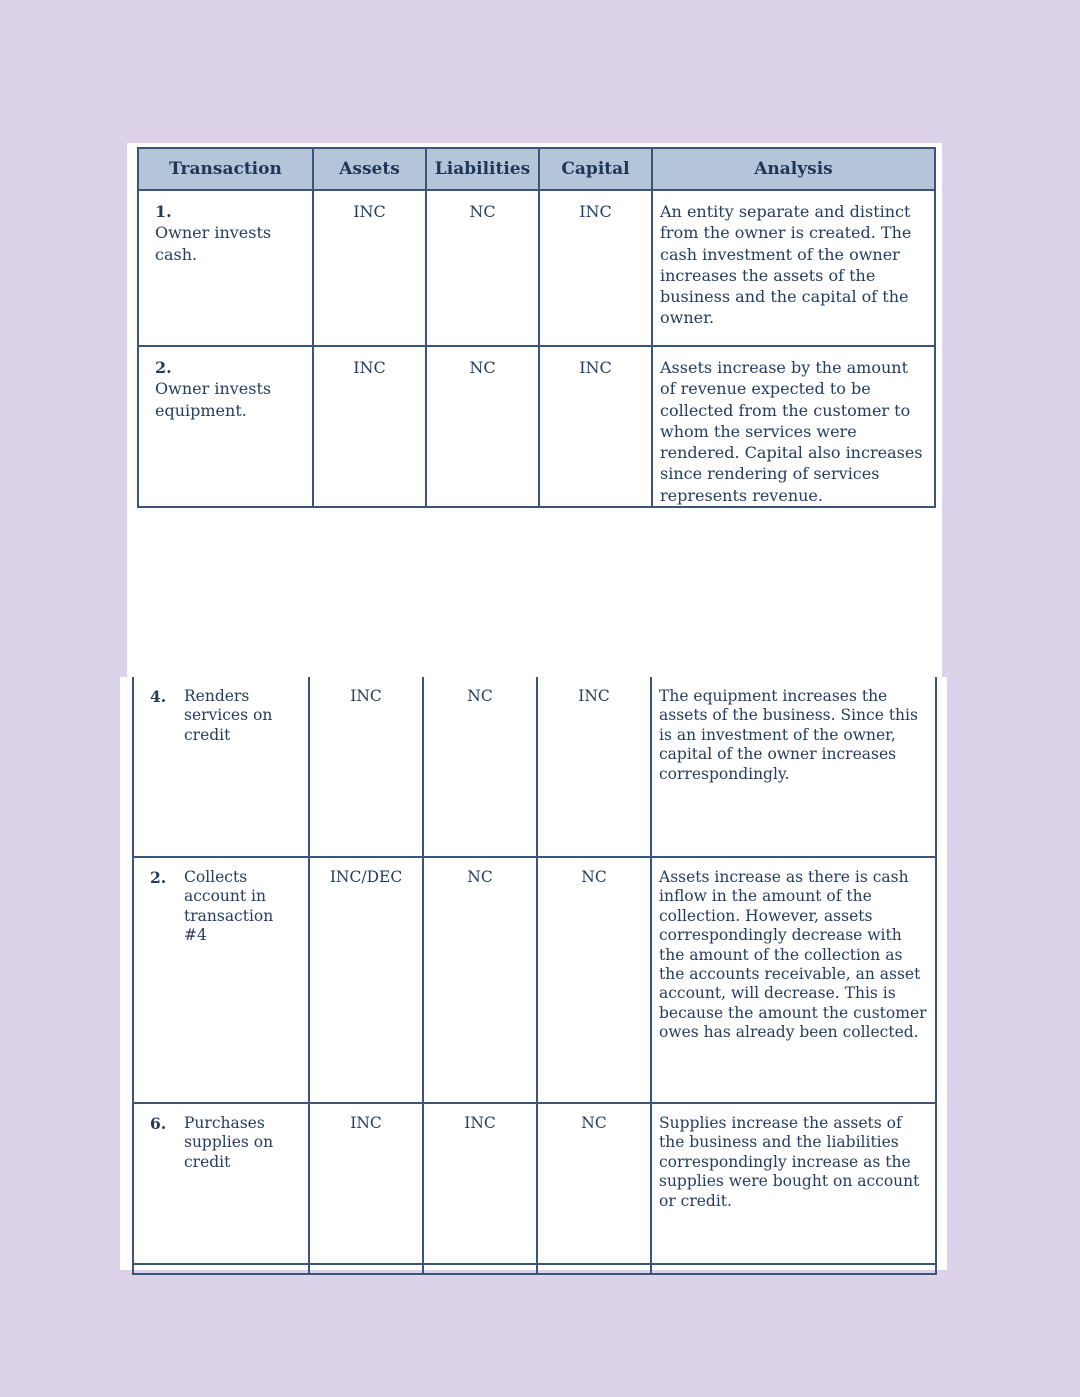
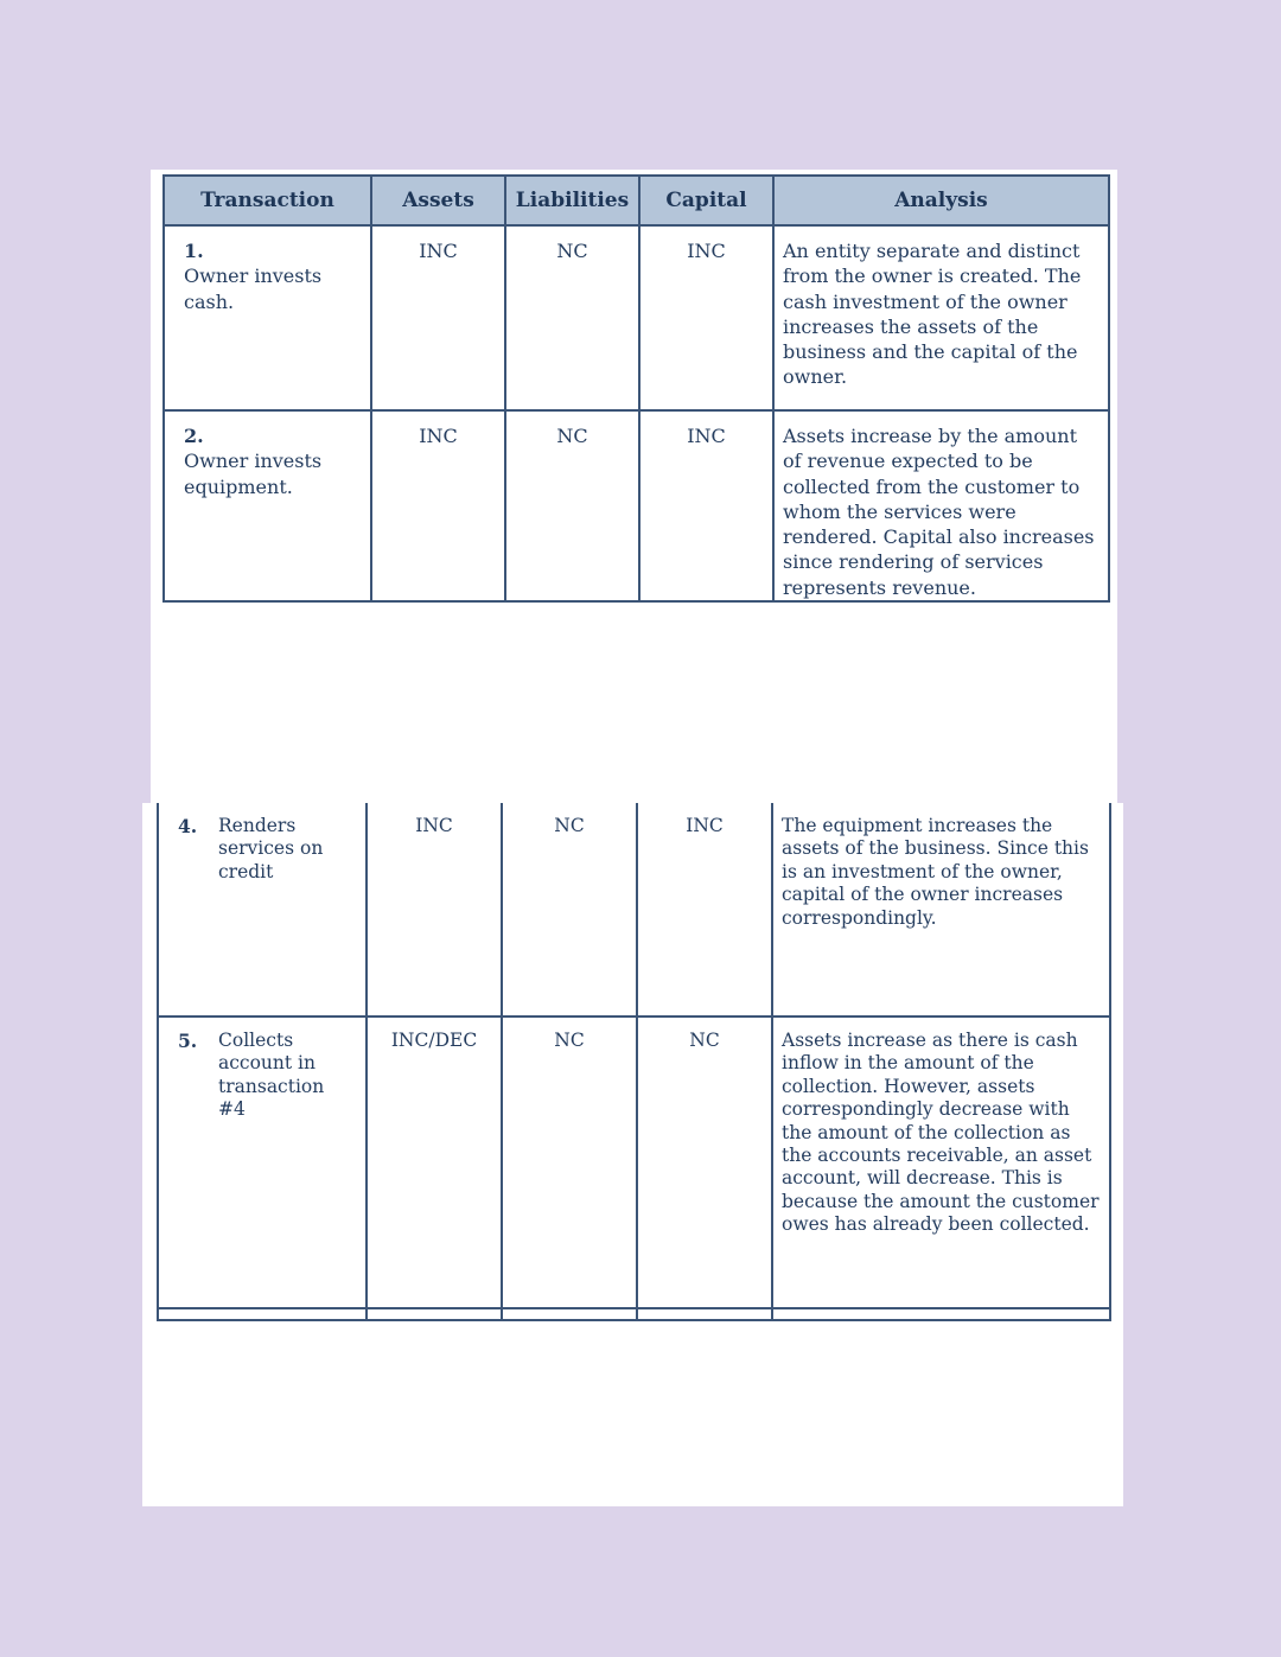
  Transaction	Assets	Liabilities	Capital	Analysis
  1.Owner invests cash.	INC	NC	INC	An entity separate and distinct from the owner is created. The cash investment of the owner increases the assets of the business and the capital of the owner.
  2.Owner invests equipment.	INC	NC	INC	Assets increase by the amount of revenue expected to be collected from the customer to whom the services were rendered. Capital also increases since rendering of services represents revenue.
  4. Renders services on credit	INC	NC	INC	The equipment increases the assets of the business. Since this is an investment of the owner, capital of the owner increases correspondingly.
- 2. Collects account in transaction #4	INC/DEC	NC	NC	Assets increase as there is cash inflow in the amount of the collection. However, assets correspondingly decrease with the amount of the collection as the accounts receivable, an asset account, will decrease. This is because the amount the customer owes has already been collected.
+ 5. Collects account in transaction #4	INC/DEC	NC	NC	Assets increase as there is cash inflow in the amount of the collection. However, assets correspondingly decrease with the amount of the collection as the accounts receivable, an asset account, will decrease. This is because the amount the customer owes has already been collected.
- 6. Purchases supplies on credit	INC	INC	NC	Supplies increase the assets of the business and the liabilities correspondingly increase as the supplies were bought on account or credit.
